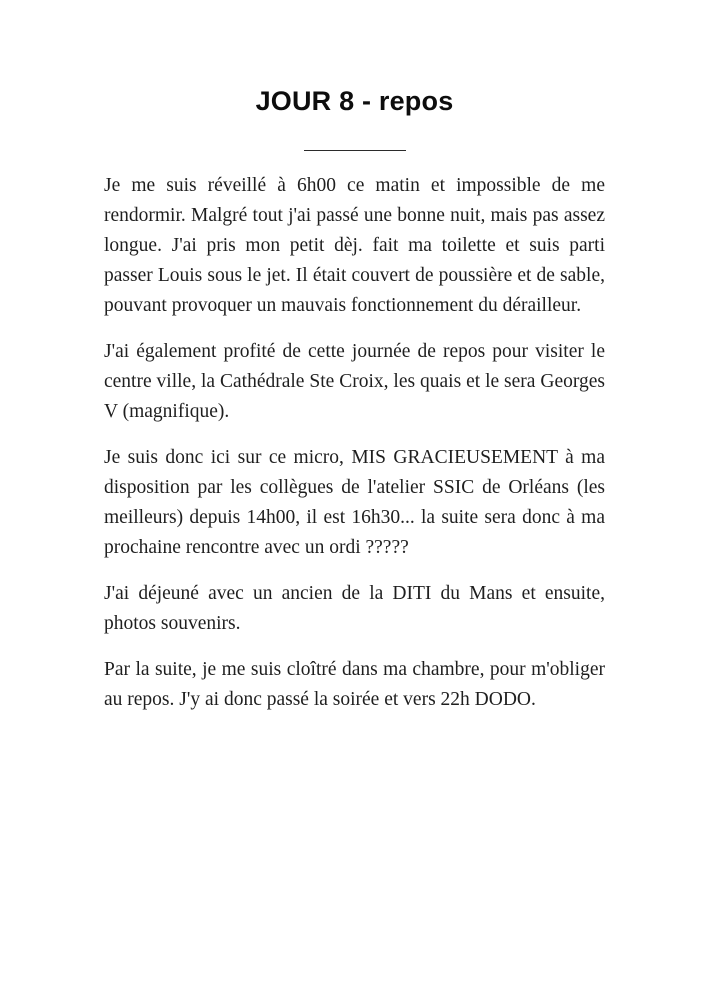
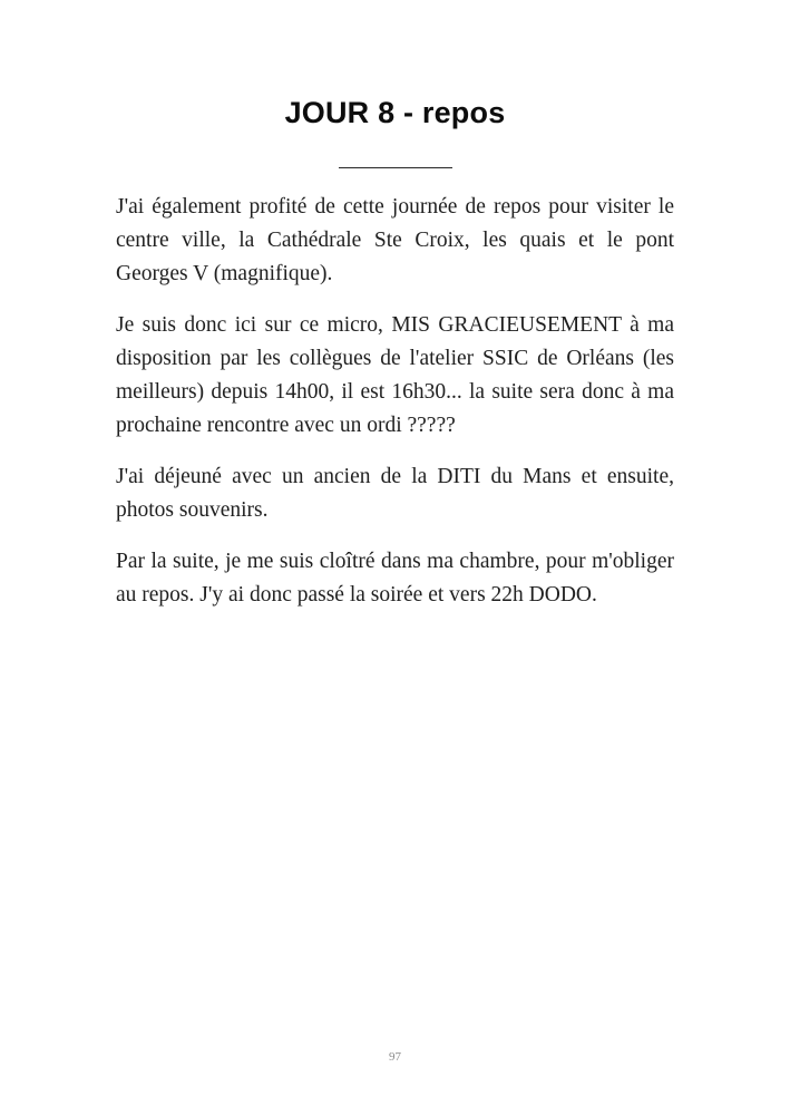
  JOUR 8 - repos
- Je me suis réveillé à 6h00 ce matin et impossible de me rendormir. Malgré tout j'ai passé une bonne nuit, mais pas assez longue. J'ai pris mon petit dèj. fait ma toilette et suis parti passer Louis sous le jet. Il était couvert de poussière et de sable, pouvant provoquer un mauvais fonctionnement du dérailleur.
- J'ai également profité de cette journée de repos pour visiter le centre ville, la Cathédrale Ste Croix, les quais et le sera Georges V (magnifique).
+ J'ai également profité de cette journée de repos pour visiter le centre ville, la Cathédrale Ste Croix, les quais et le pont Georges V (magnifique).
  Je suis donc ici sur ce micro, MIS GRACIEUSEMENT à ma disposition par les collègues de l'atelier SSIC de Orléans (les meilleurs) depuis 14h00, il est 16h30... la suite sera donc à ma prochaine rencontre avec un ordi ?????
  J'ai déjeuné avec un ancien de la DITI du Mans et ensuite, photos souvenirs.
  Par la suite, je me suis cloîtré dans ma chambre, pour m'obliger au repos. J'y ai donc passé la soirée et vers 22h DODO.
+ 97
